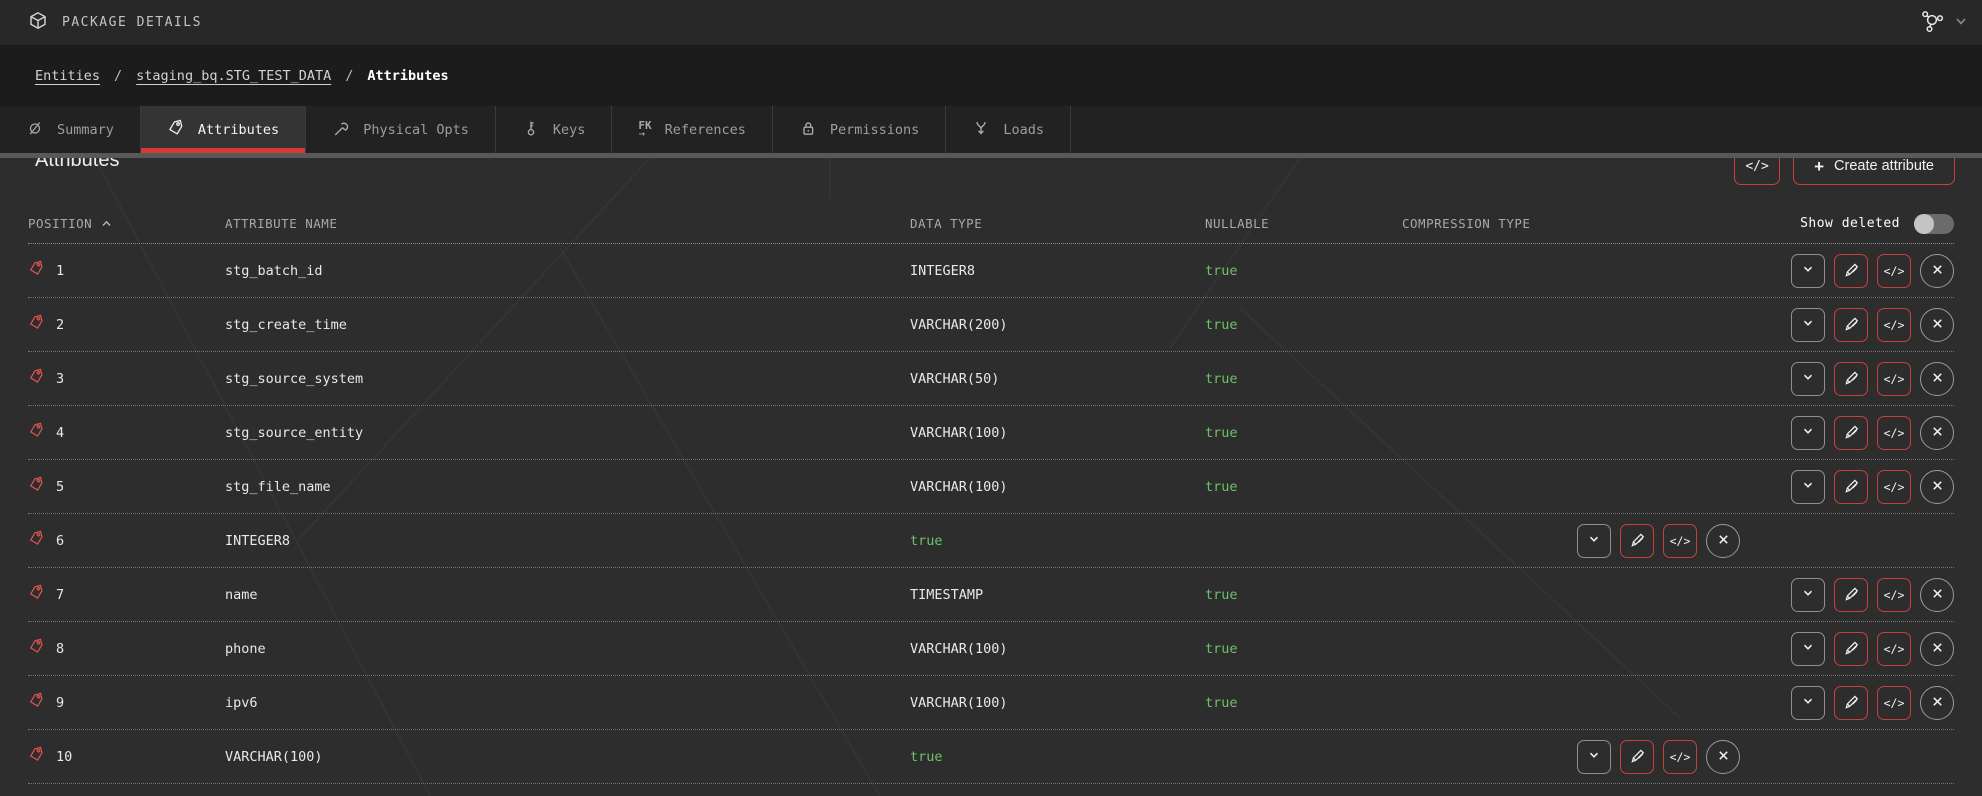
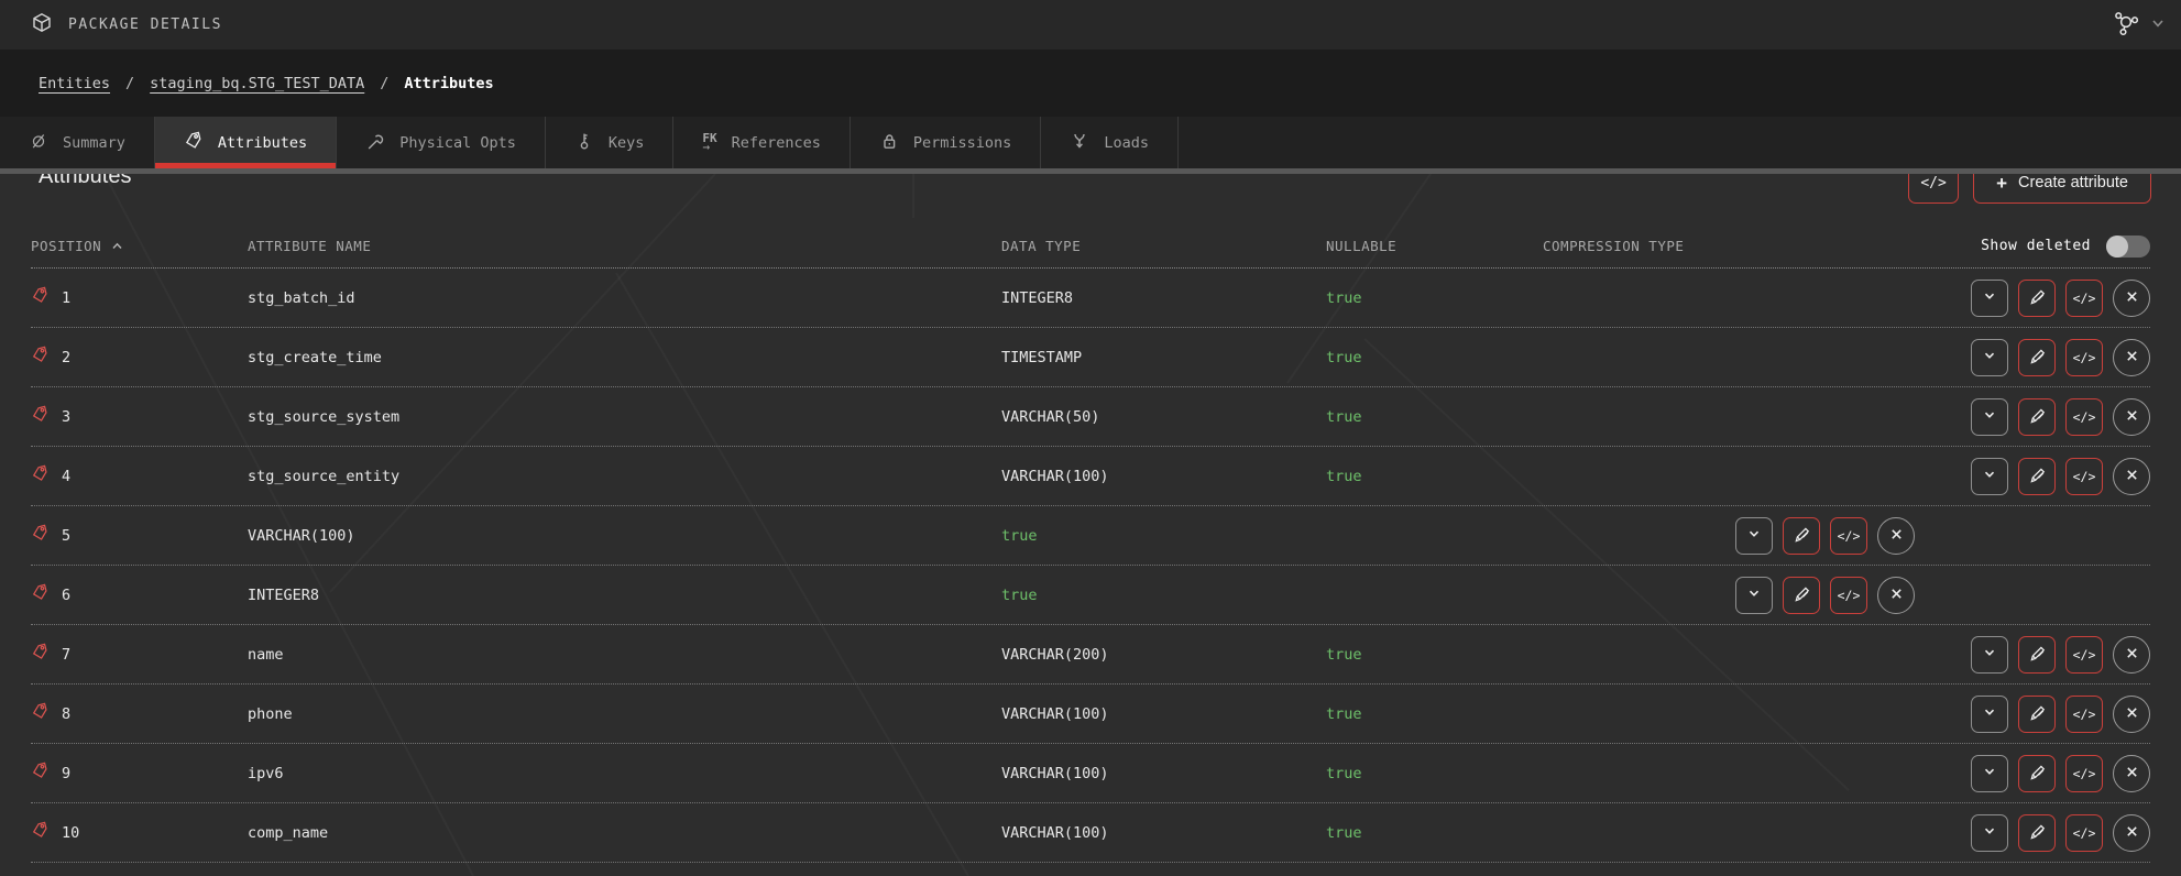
  PACKAGE DETAILS
  Entities
  /
  staging_bq.STG_TEST_DATA
  /
  Attributes
  Summary
  Attributes
  Physical Opts
  Keys
  FK
  →
  References
  Permissions
  Loads
  Attributes
  </>
  +
  Create attribute
  POSITION
  ATTRIBUTE NAME
  DATA TYPE
  NULLABLE
  COMPRESSION TYPE
  Show deleted
  1
  stg_batch_id
  INTEGER8
  true
  </>
  2
  stg_create_time
- VARCHAR(200)
+ TIMESTAMP
  true
  </>
  3
  stg_source_system
  VARCHAR(50)
  true
  </>
  4
  stg_source_entity
  VARCHAR(100)
  true
  </>
  5
- stg_file_name
  VARCHAR(100)
  true
  </>
  6
  INTEGER8
  true
  </>
  7
  name
- TIMESTAMP
+ VARCHAR(200)
  true
  </>
  8
  phone
  VARCHAR(100)
  true
  </>
  9
  ipv6
  VARCHAR(100)
  true
  </>
  10
+ comp_name
  VARCHAR(100)
  true
  </>
